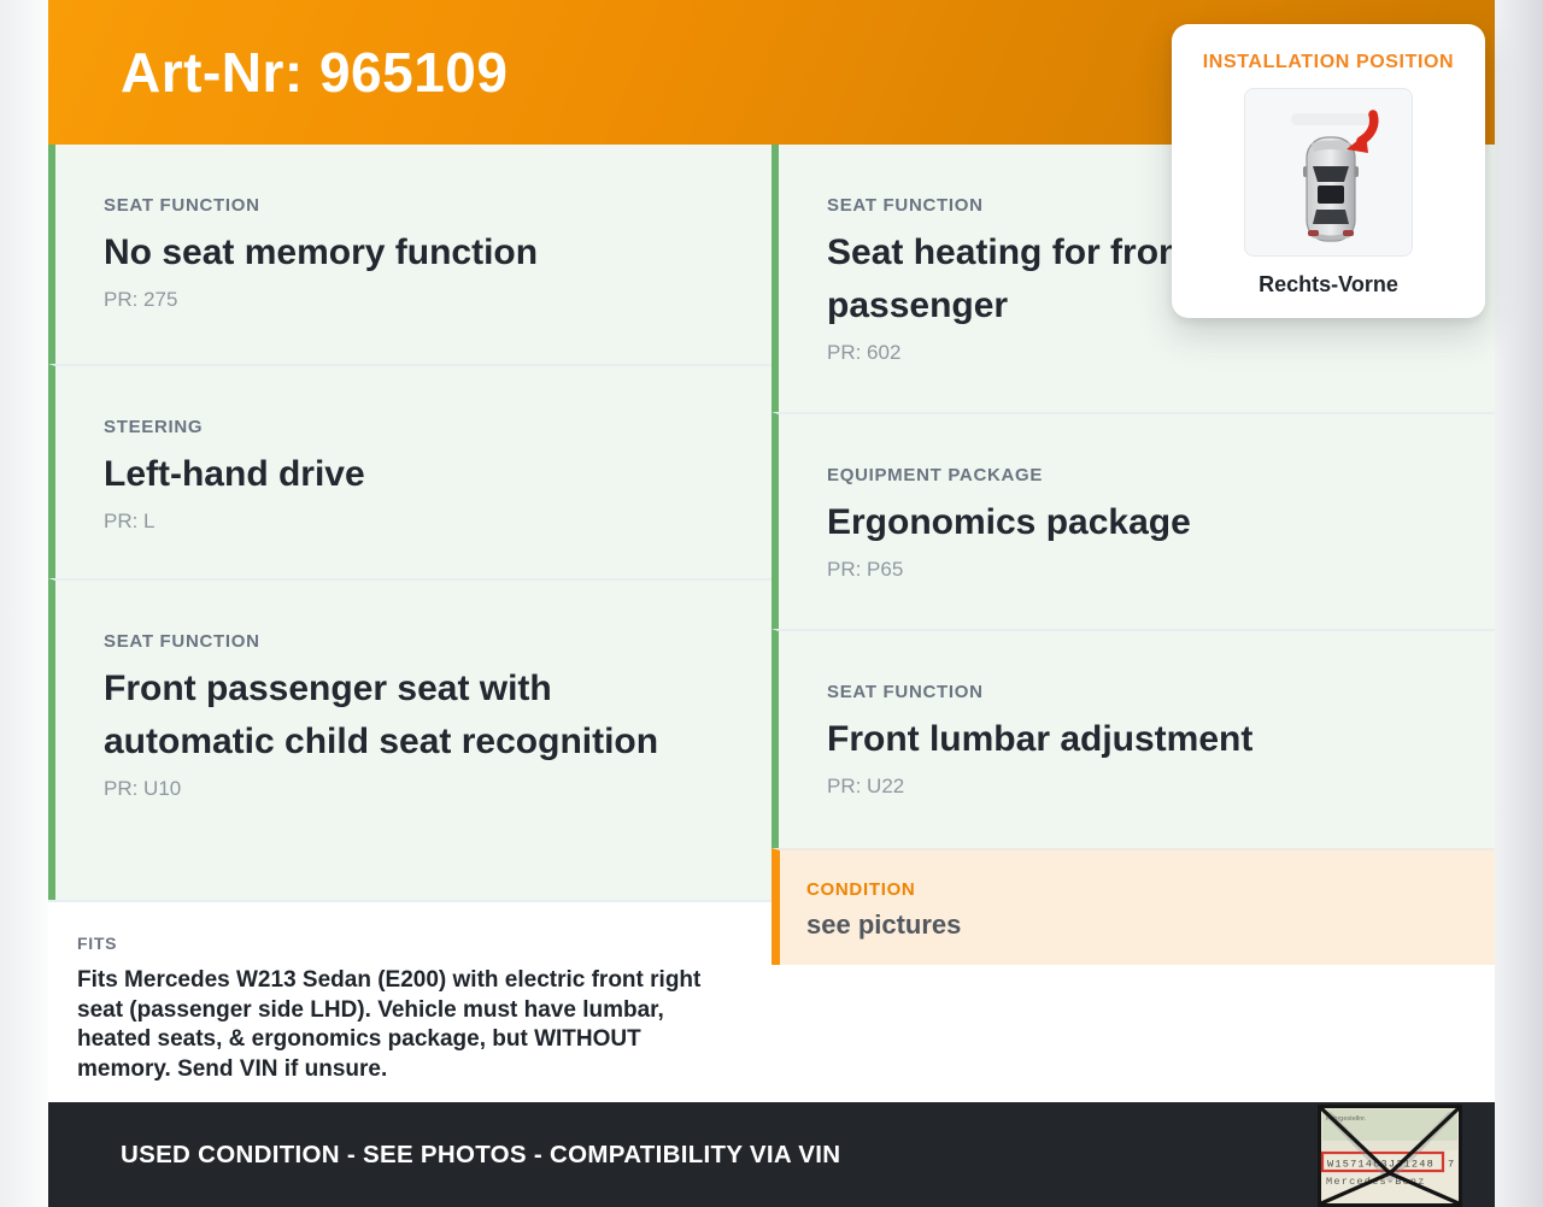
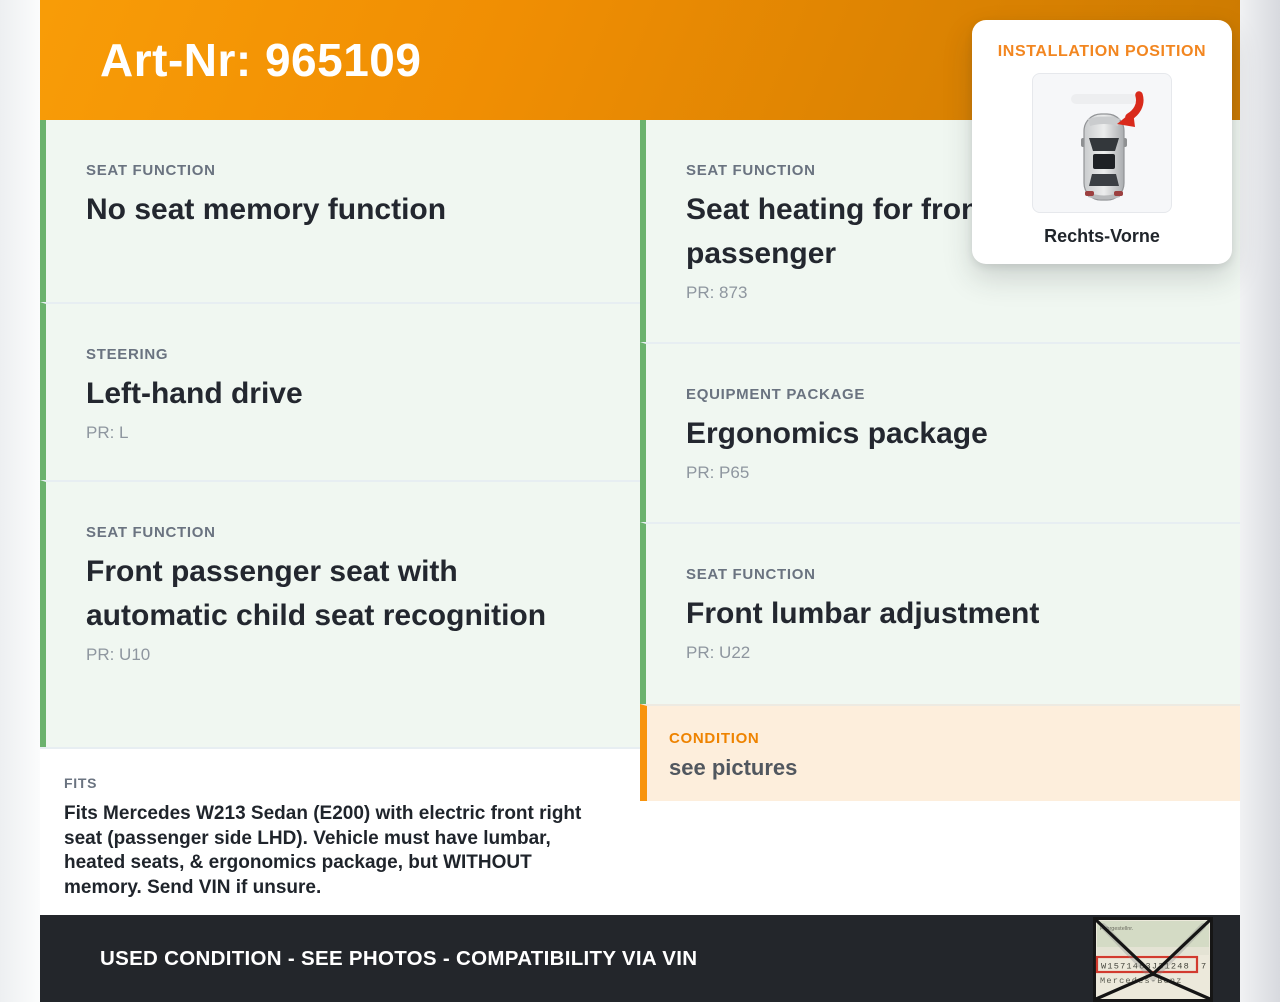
  Art-Nr: 965109
  SEAT FUNCTION
  No seat memory function
- PR: 275
  STEERING
  Left-hand drive
  PR: L
  SEAT FUNCTION
  Front passenger seat with automatic child seat recognition
  PR: U10
  FITS
  Fits Mercedes W213 Sedan (E200) with electric front right seat (passenger side LHD). Vehicle must have lumbar, heated seats, & ergonomics package, but WITHOUT memory. Send VIN if unsure.
  SEAT FUNCTION
  Seat heating for fron passenger
- PR: 602
+ PR: 873
  EQUIPMENT PACKAGE
  Ergonomics package
  PR: P65
  SEAT FUNCTION
  Front lumbar adjustment
  PR: U22
  CONDITION
  see pictures
  USED CONDITION - SEE PHOTOS - COMPATIBILITY VIA VIN
  W1571463J1248
  7
  Mercees-Bnz
  INSTALLATION POSITION
  Rechts-Vorne
